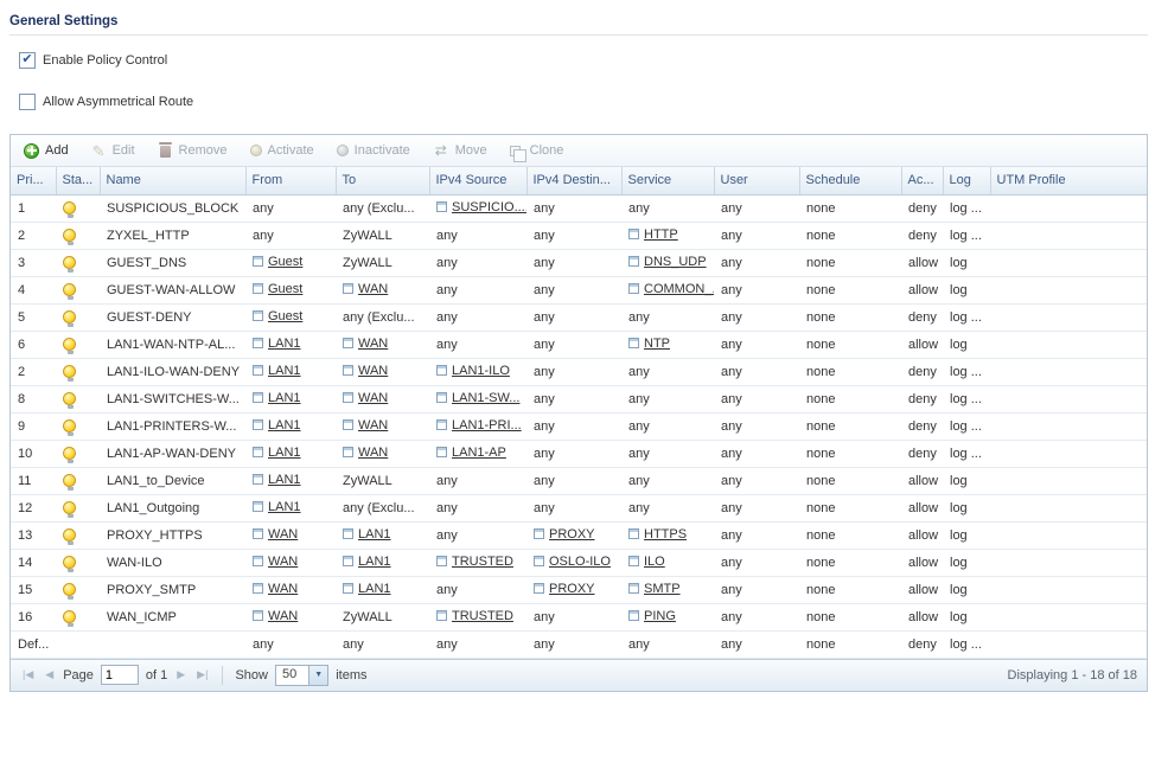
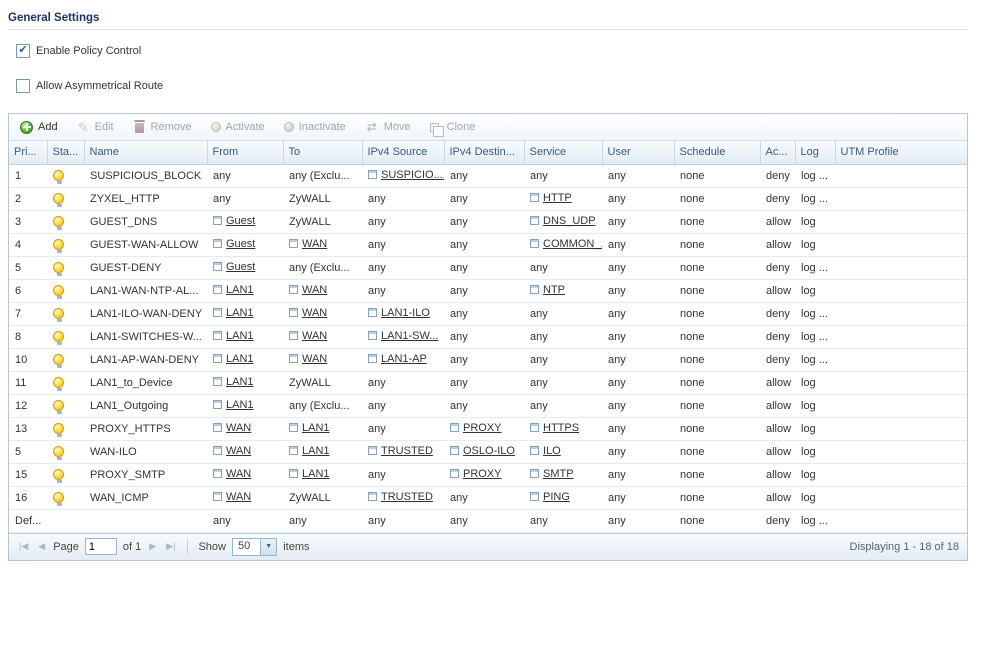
  General Settings
  Enable Policy Control
  Allow Asymmetrical Route
  Add
  Edit
  Remove
  Activate
  Inactivate
  Move
  Clone
  Pri...	Sta...	Name	From	To	IPv4 Source	IPv4 Destin...	Service	User	Schedule	Ac...	Log	UTM Profile
  1		SUSPICIOUS_BLOCK	any	any (Exclu...	SUSPICIO...	any	any	any	none	deny	log ...
  2		ZYXEL_HTTP	any	ZyWALL	any	any	HTTP	any	none	deny	log ...
  3		GUEST_DNS	Guest	ZyWALL	any	any	DNS_UDP	any	none	allow	log
  4		GUEST-WAN-ALLOW	Guest	WAN	any	any	COMMON_.	any	none	allow	log
  5		GUEST-DENY	Guest	any (Exclu...	any	any	any	any	none	deny	log ...
  6		LAN1-WAN-NTP-AL...	LAN1	WAN	any	any	NTP	any	none	allow	log
- 2		LAN1-ILO-WAN-DENY	LAN1	WAN	LAN1-ILO	any	any	any	none	deny	log ...
+ 7		LAN1-ILO-WAN-DENY	LAN1	WAN	LAN1-ILO	any	any	any	none	deny	log ...
  8		LAN1-SWITCHES-W...	LAN1	WAN	LAN1-SW...	any	any	any	none	deny	log ...
- 9		LAN1-PRINTERS-W...	LAN1	WAN	LAN1-PRI...	any	any	any	none	deny	log ...
  10		LAN1-AP-WAN-DENY	LAN1	WAN	LAN1-AP	any	any	any	none	deny	log ...
  11		LAN1_to_Device	LAN1	ZyWALL	any	any	any	any	none	allow	log
  12		LAN1_Outgoing	LAN1	any (Exclu...	any	any	any	any	none	allow	log
  13		PROXY_HTTPS	WAN	LAN1	any	PROXY	HTTPS	any	none	allow	log
- 14		WAN-ILO	WAN	LAN1	TRUSTED	OSLO-ILO	ILO	any	none	allow	log
+ 5		WAN-ILO	WAN	LAN1	TRUSTED	OSLO-ILO	ILO	any	none	allow	log
  15		PROXY_SMTP	WAN	LAN1	any	PROXY	SMTP	any	none	allow	log
  16		WAN_ICMP	WAN	ZyWALL	TRUSTED	any	PING	any	none	allow	log
  Def...			any	any	any	any	any	any	none	deny	log ...
  |◀
  ◀
  Page
  1
  of 1
  ▶
  ▶|
  Show
  50
  items
  Displaying 1 - 18 of 18
